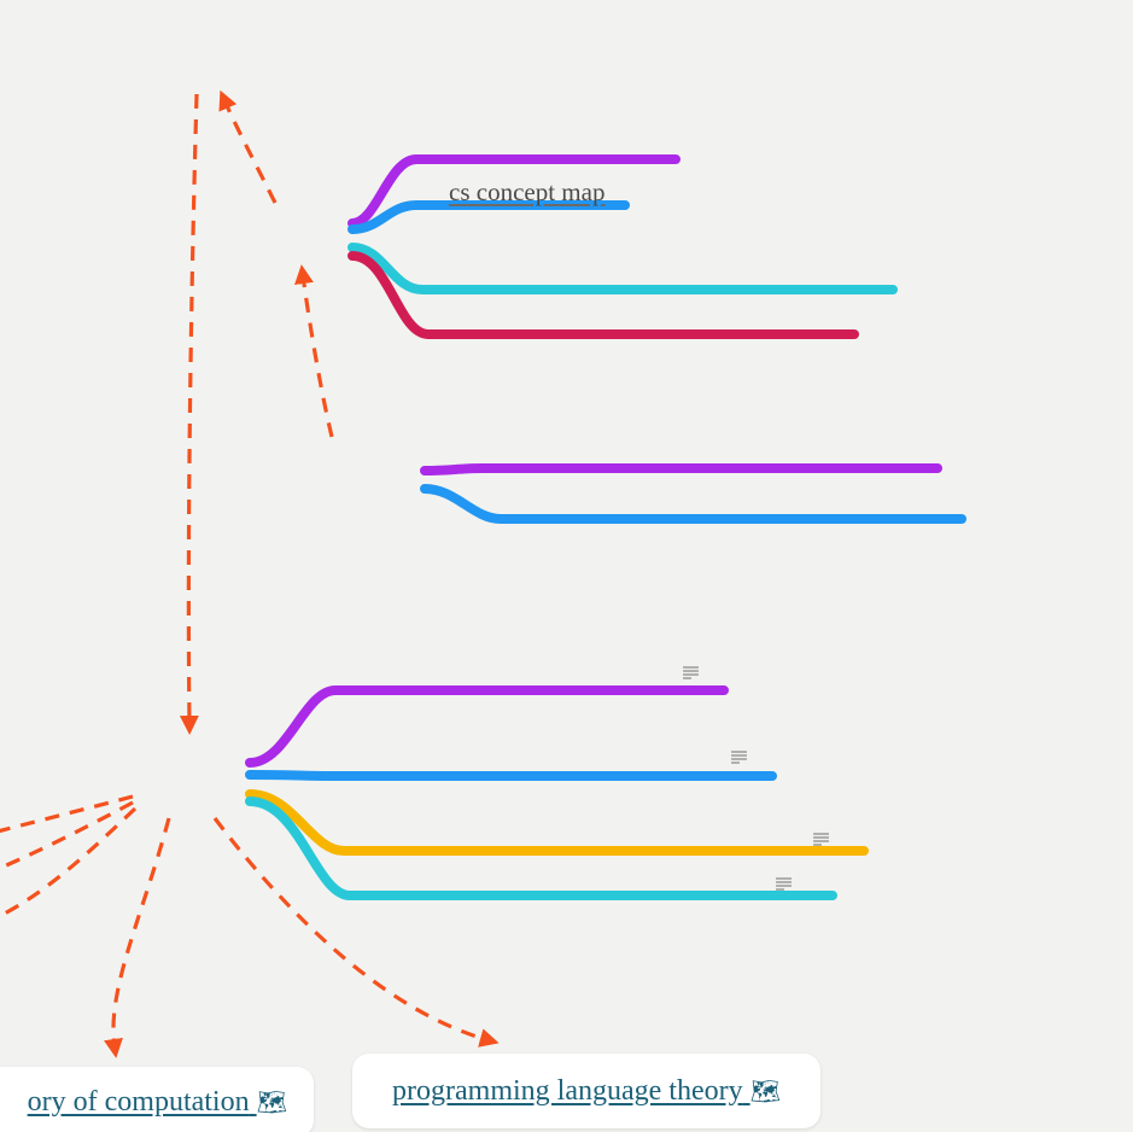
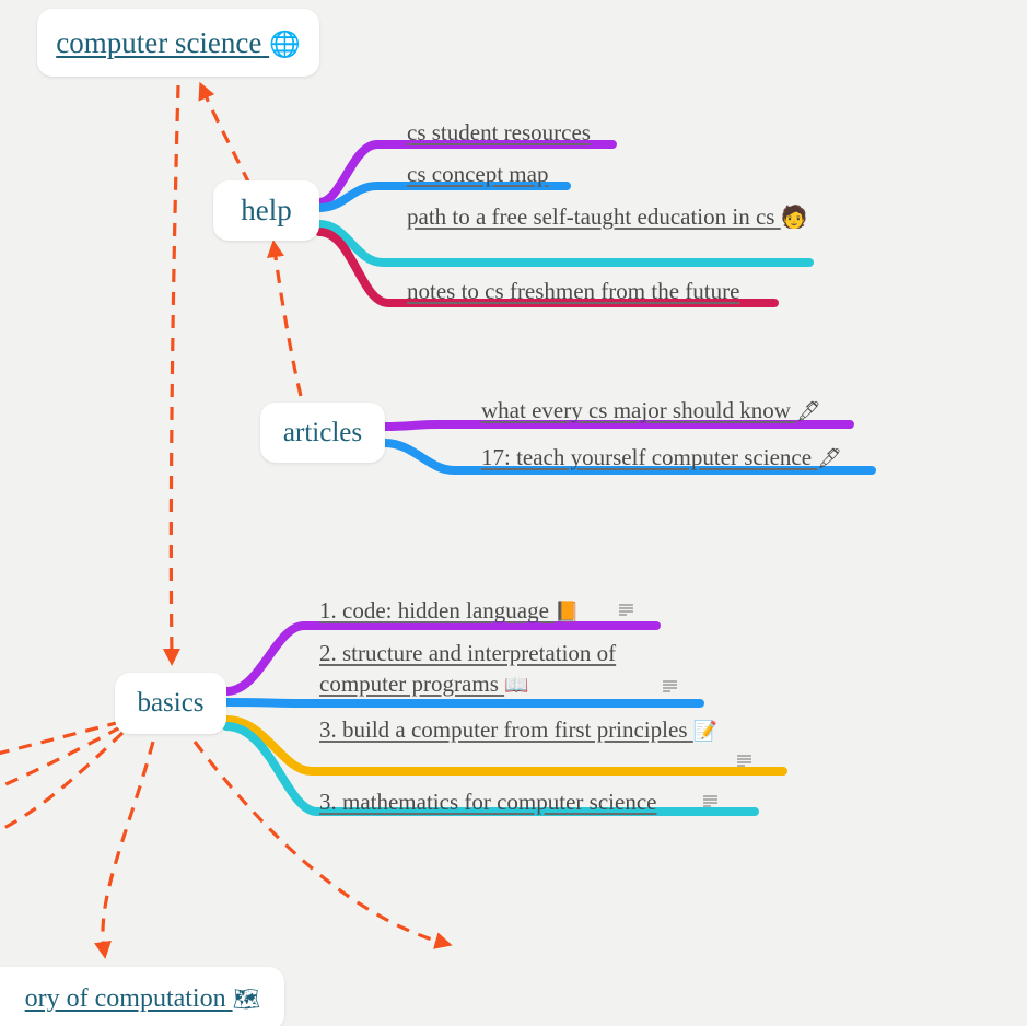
+ computer science 🌐
+ help
+ cs student resources
  cs concept map
+ path to a free self-taught education in cs 🧑
+ notes to cs freshmen from the future
+ articles
+ what every cs major should know 🖋
+ 17: teach yourself computer science 🖋
+ basics
+ 1. code: hidden language 📙
+ 2. structure and interpretation of computer programs 📖
+ 3. build a computer from first principles 📝
+ 3. mathematics for computer science
  ory of computation 🗺
- programming language theory 🗺
